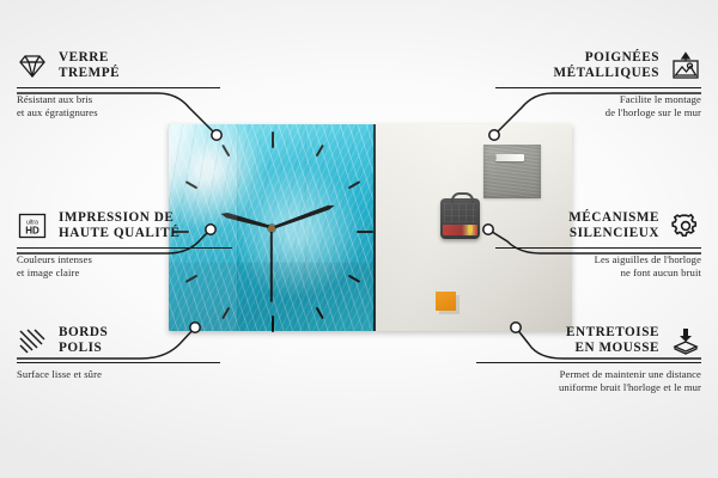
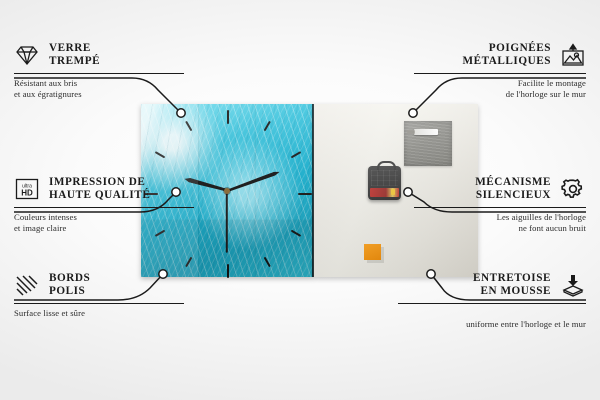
  VERRE
  TREMPÉ
  Résistant aux bris
  et aux égratignures
  HD
  IMPRESSION DE
  HAUTE QUALITÉ
  Couleurs intenses
  et image claire
  BORDS
  POLIS
  Surface lisse et sûre
  POIGNÉES
  MÉTALLIQUES
  Facilite le montage
  de l'horloge sur le mur
  MÉCANISME
  SILENCIEUX
  Les aiguilles de l'horloge
  ne font aucun bruit
  ENTRETOISE
  EN MOUSSE
- Permet de maintenir une distance
- uniforme bruit l'horloge et le mur
+ uniforme entre l'horloge et le mur
